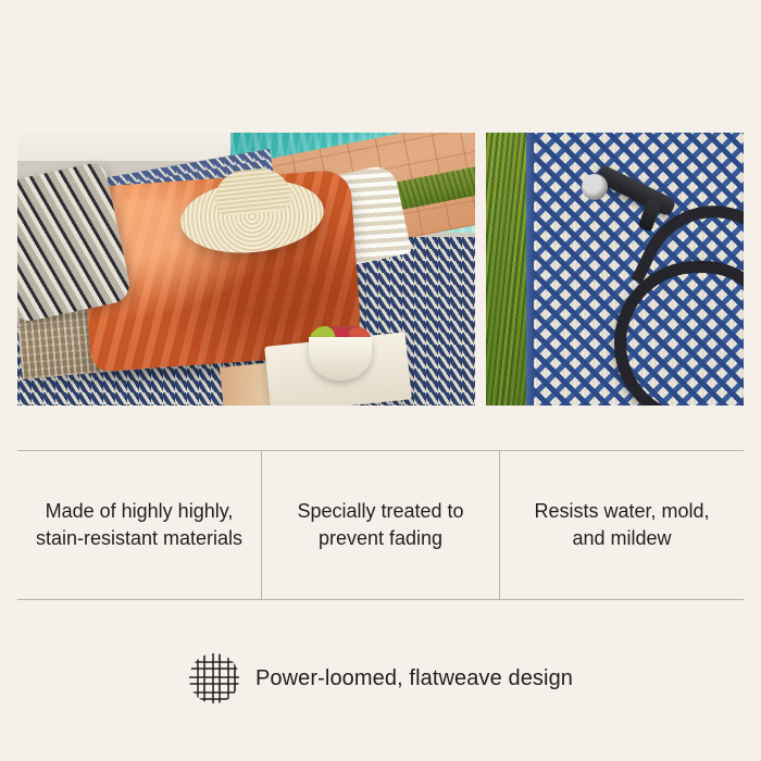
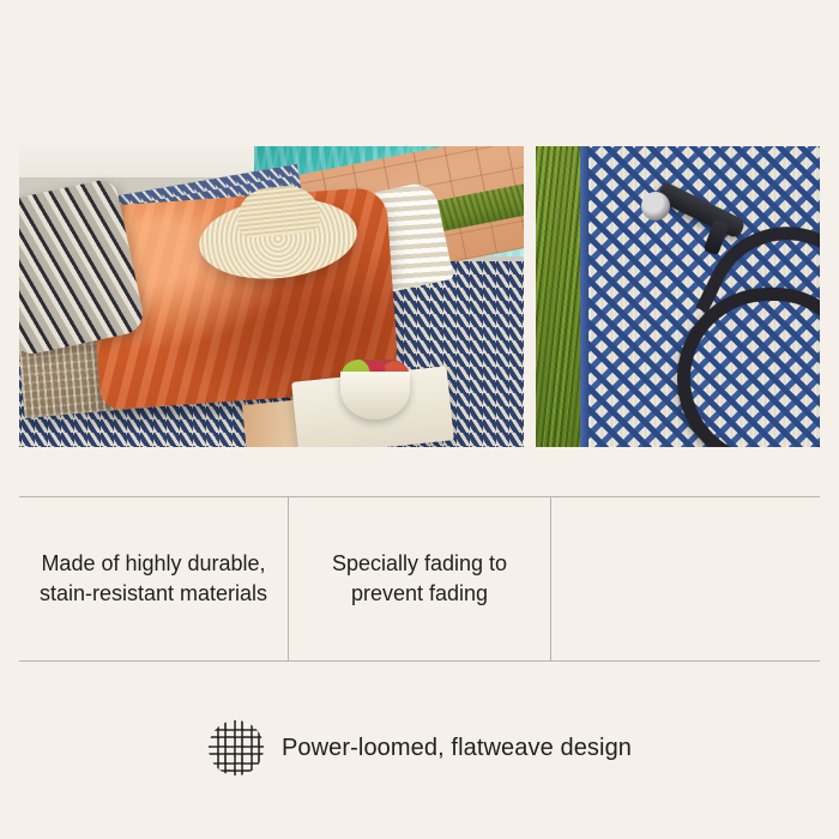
- Made of highly highly, stain-resistant materials
+ Made of highly durable, stain-resistant materials
- Specially treated to prevent fading
+ Specially fading to prevent fading
- Resists water, mold, and mildew
  Power-loomed, flatweave design
